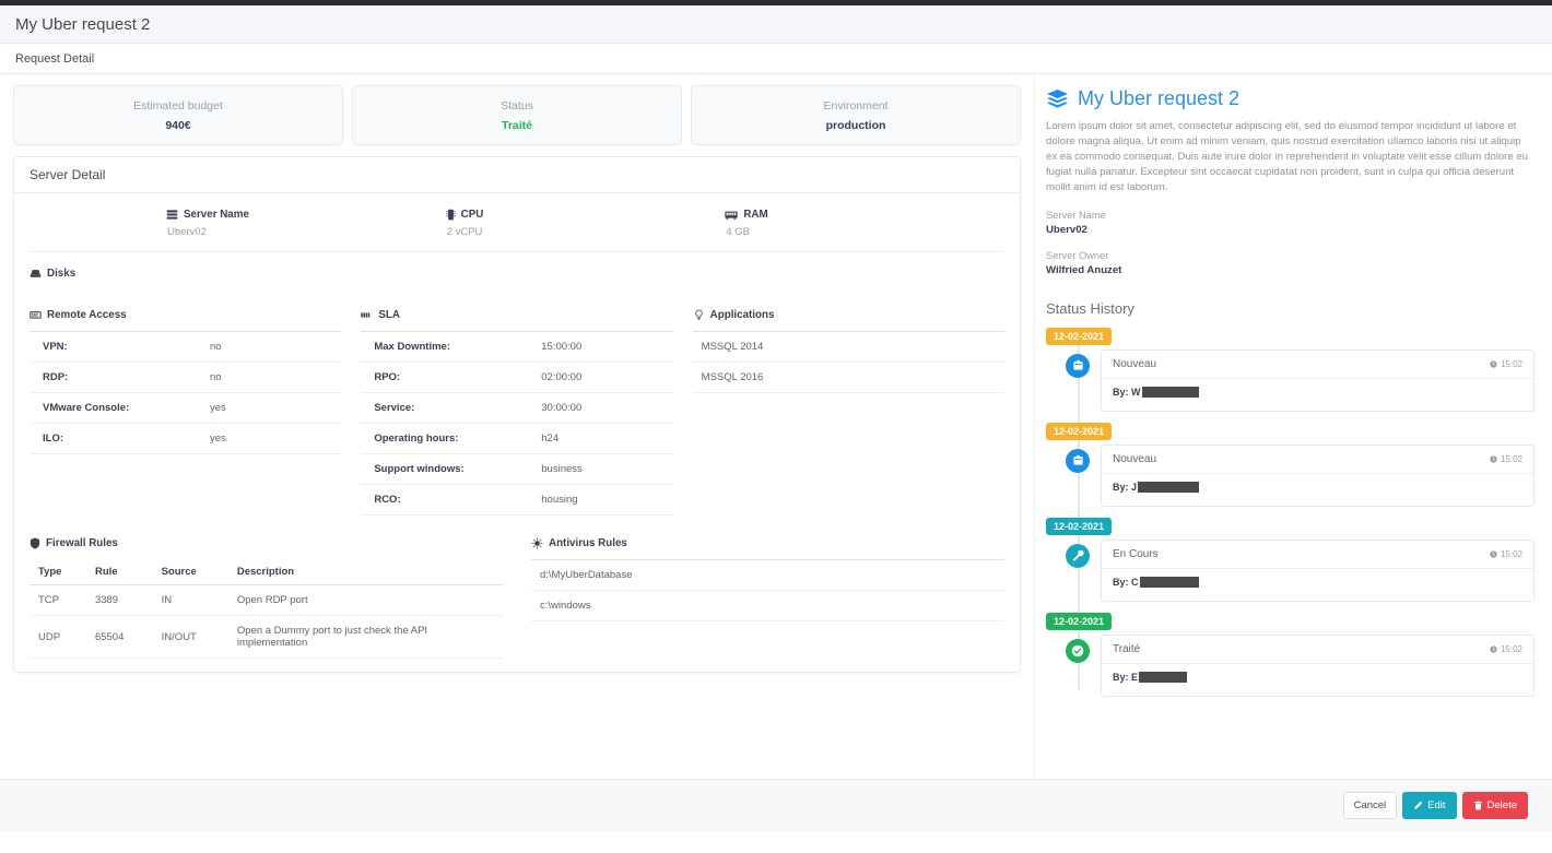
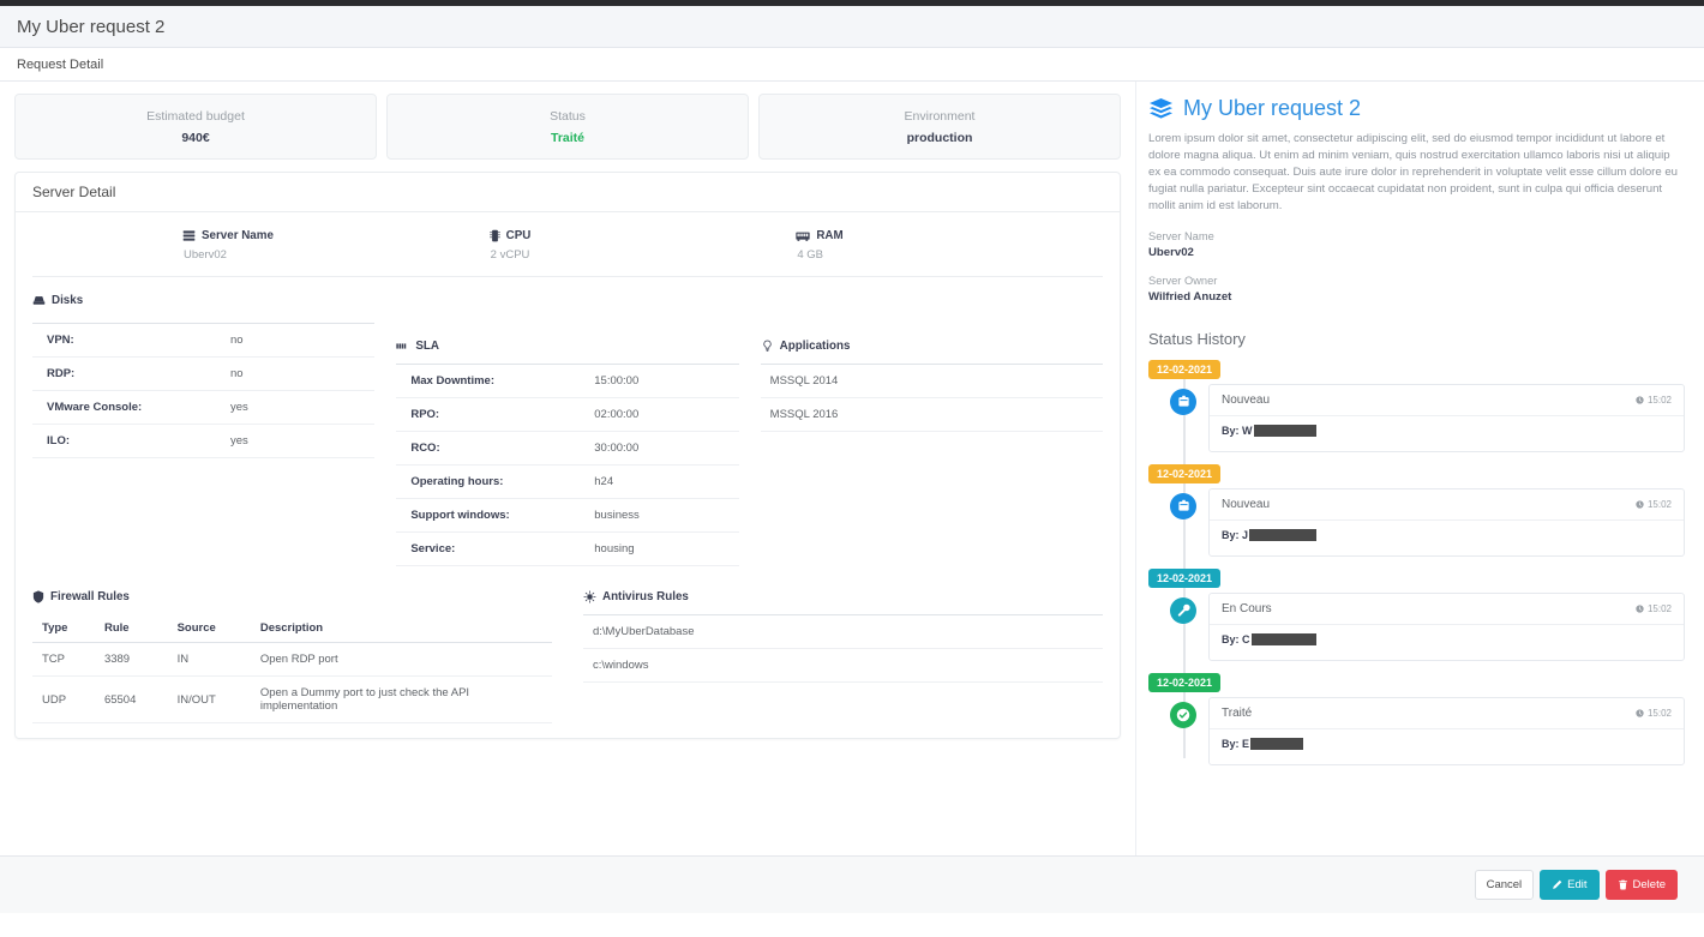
  My Uber request 2
  Request Detail
  Estimated budget
  940€
  Status
  Traité
  Environment
  production
  Server Detail
  Server Name
  Uberv02
  CPU
  2 vCPU
  RAM
  4 GB
  Disks
- Remote Access
  VPN:	no
  RDP:	no
  VMware Console:	yes
  ILO:	yes
  SLA
  Max Downtime:	15:00:00
  RPO:	02:00:00
- Service:	30:00:00
+ RCO:	30:00:00
  Operating hours:	h24
  Support windows:	business
- RCO:	housing
+ Service:	housing
  Applications
  MSSQL 2014
  MSSQL 2016
  Firewall Rules
  Type	Rule	Source	Description
  TCP	3389	IN	Open RDP port
  UDP	65504	IN/OUT	Open a Dummy port to just check the API implementation
  Antivirus Rules
  d:\MyUberDatabase
  c:\windows
  My Uber request 2
  Lorem ipsum dolor sit amet, consectetur adipiscing elit, sed do eiusmod tempor incididunt ut labore et dolore magna aliqua. Ut enim ad minim veniam, quis nostrud exercitation ullamco laboris nisi ut aliquip ex ea commodo consequat. Duis aute irure dolor in reprehenderit in voluptate velit esse cillum dolore eu fugiat nulla pariatur. Excepteur sint occaecat cupidatat non proident, sunt in culpa qui officia deserunt mollit anim id est laborum.
  Server Name
  Uberv02
  Server Owner
  Wilfried Anuzet
  Status History
  12-02-2021
  Nouveau
  15:02
  By: W
  12-02-2021
  Nouveau
  15:02
  By: J
  12-02-2021
  En Cours
  15:02
  By: C
  12-02-2021
  Traité
  15:02
  By: E
  Cancel
  Edit
  Delete
